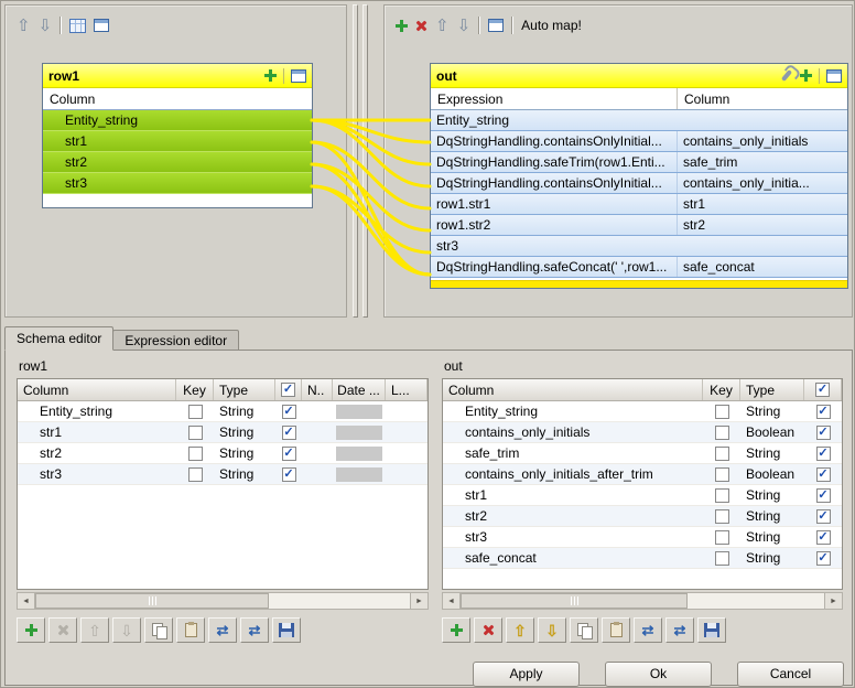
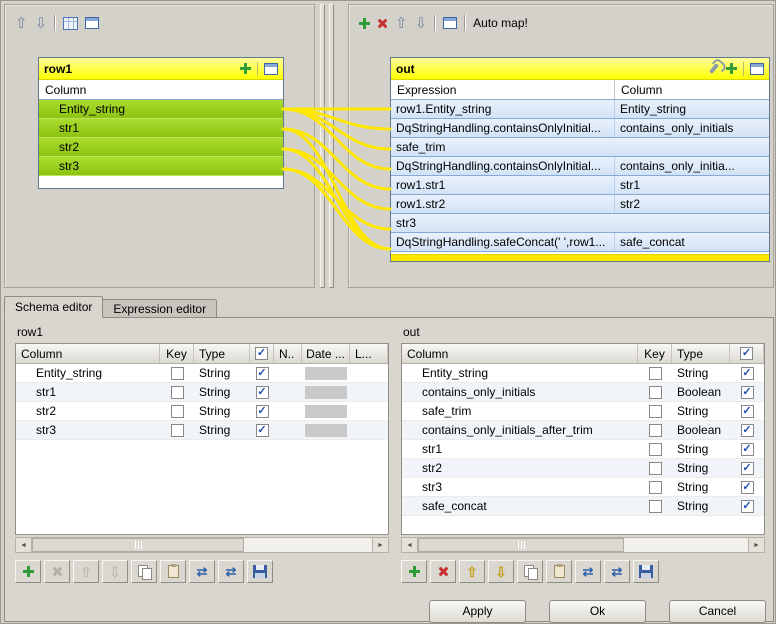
  ⇧
  ⇩
  row1
  Column
  Entity_string
  str1
  str2
  str3
  ⇧
  ⇩
  Auto map!
  out
  Expression
  Column
+ row1.Entity_string
  Entity_string
  DqStringHandling.containsOnlyInitial...
  contains_only_initials
- DqStringHandling.safeTrim(row1.Enti...
  safe_trim
  DqStringHandling.containsOnlyInitial...
  contains_only_initia...
  row1.str1
  str1
  row1.str2
  str2
  str3
  DqStringHandling.safeConcat(' ',row1...
  safe_concat
  Schema editor
  Expression editor
  row1
  out
  Column
  Key
  Type
  ✓
  N..
  Date ...
  L...
  Entity_string
  String
  ✓
  str1
  String
  ✓
  str2
  String
  ✓
  str3
  String
  ✓
  Column
  Key
  Type
  ✓
  Entity_string
  String
  ✓
  contains_only_initials
  Boolean
  ✓
  safe_trim
  String
  ✓
  contains_only_initials_after_trim
  Boolean
  ✓
  str1
  String
  ✓
  str2
  String
  ✓
  str3
  String
  ✓
  safe_concat
  String
  ✓
  ⇧
  ⇩
  ⇄
  ⇄
  ⇧
  ⇩
  ⇄
  ⇄
  Apply
  Ok
  Cancel
